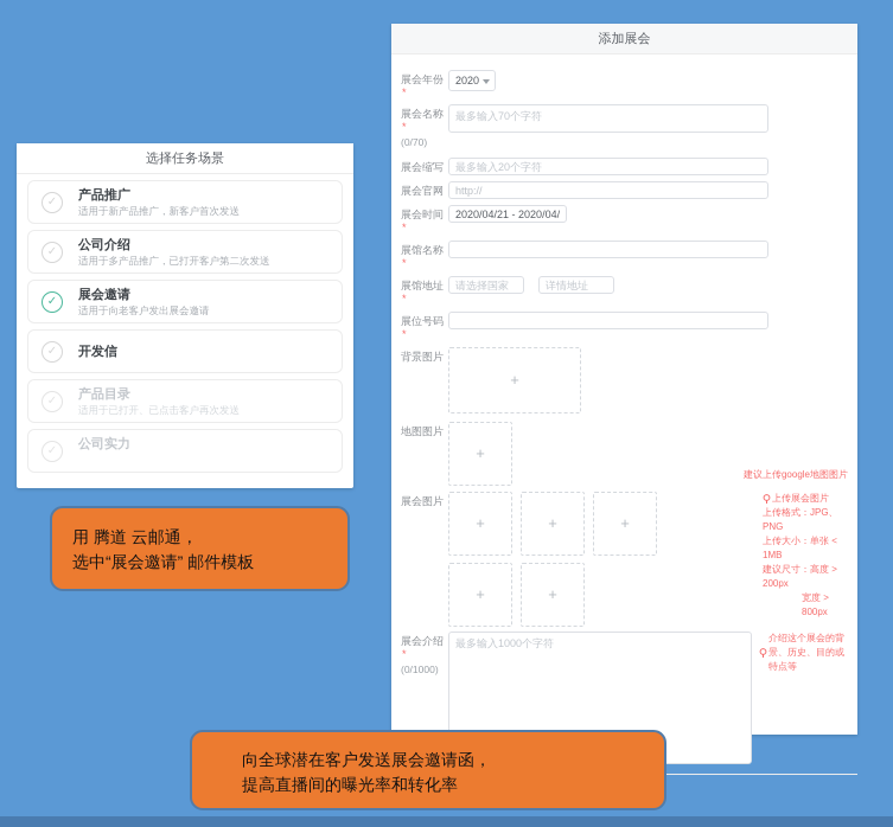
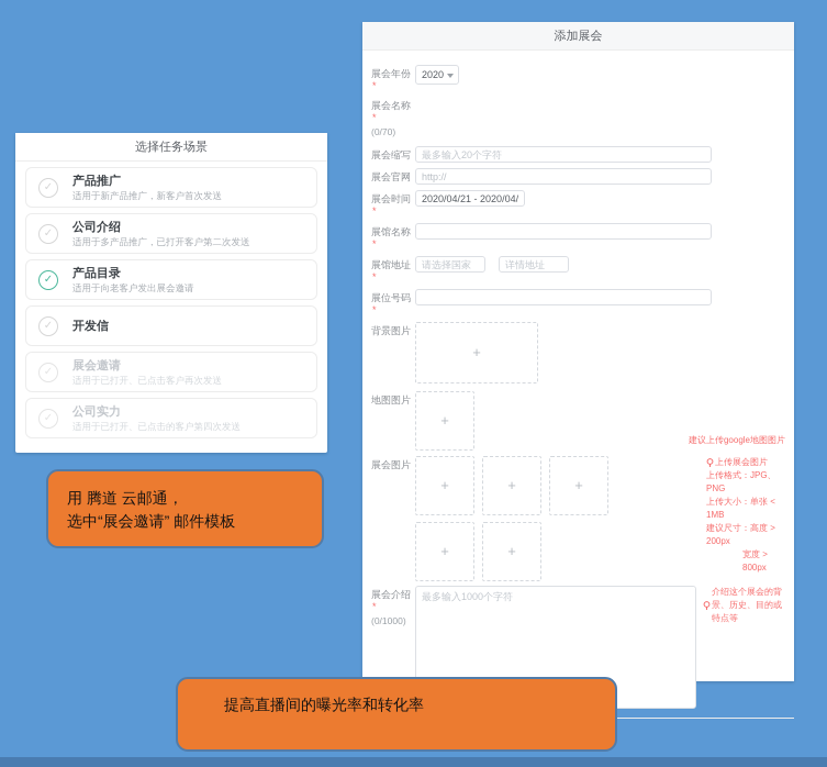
  选择任务场景
  ✓
  产品推广
  适用于新产品推广，新客户首次发送
  ✓
  公司介绍
  适用于多产品推广，已打开客户第二次发送
  ✓
- 展会邀请
+ 产品目录
  适用于向老客户发出展会邀请
  ✓
  开发信
  ✓
- 产品目录
+ 展会邀请
  适用于已打开、已点击客户再次发送
  ✓
  公司实力
+ 适用于已打开、已点击的客户第四次发送
  添加展会
  展会年份*
  2020
  展会名称*
  (0/70)
- 最多输入70个字符
  展会缩写
  最多输入20个字符
  展会官网
  http://
  展会时间*
  2020/04/21 - 2020/04/
  展馆名称*
  展馆地址*
  请选择国家
  详情地址
  展位号码*
  背景图片
  +
  地图图片
  +
  建议上传google地图图片
  展会图片
  +
  +
  +
  +
  +
  上传展会图片
  上传格式：JPG、PNG
  上传大小：单张 < 1MB
  建议尺寸：高度 > 200px
  宽度 > 800px
  展会介绍*
  (0/1000)
  最多输入1000个字符
  介绍这个展会的背景、历史、目的或特点等
  用 腾道 云邮通，
  选中“展会邀请” 邮件模板
- 向全球潜在客户发送展会邀请函，
  提高直播间的曝光率和转化率
